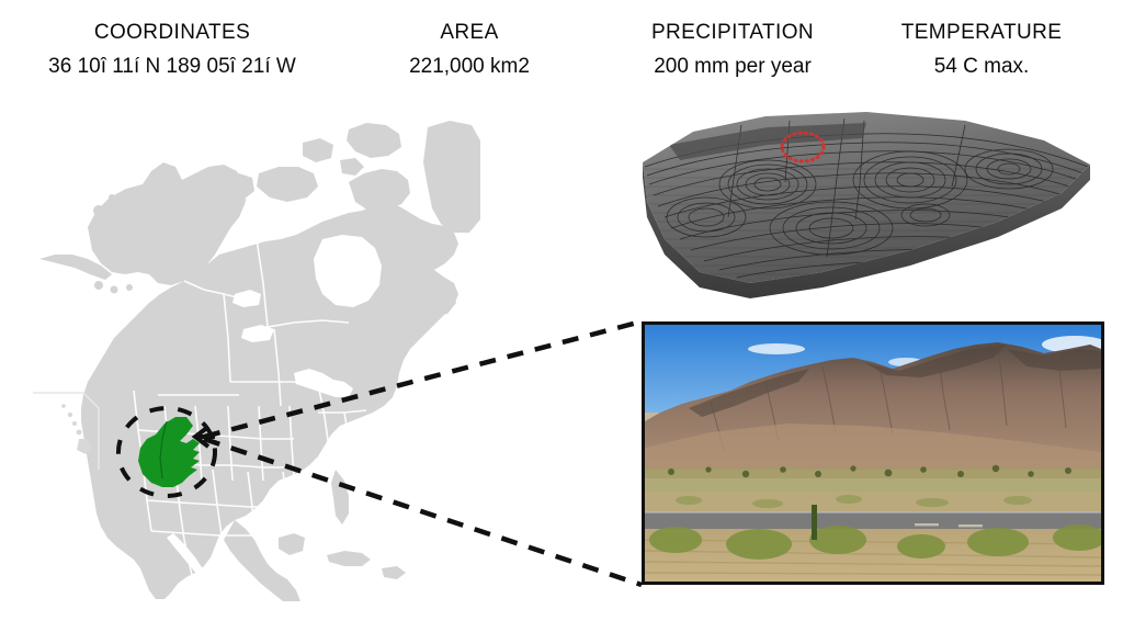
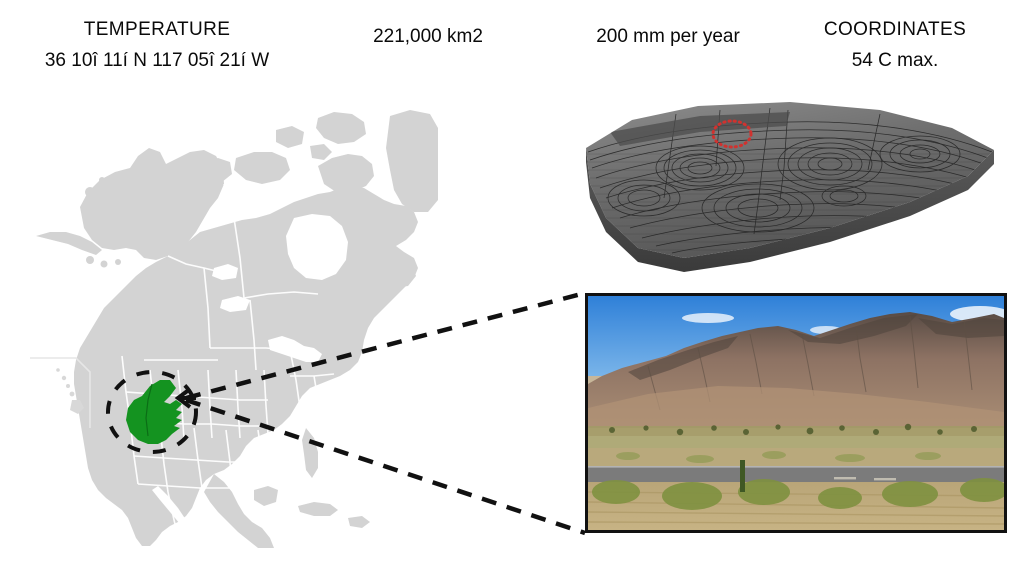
- COORDINATES
+ TEMPERATURE
- 36 10î 11í N 189 05î 21í W
+ 36 10î 11í N 117 05î 21í W
- AREA
  221,000 km2
- PRECIPITATION
  200 mm per year
- TEMPERATURE
+ COORDINATES
  54 C max.
